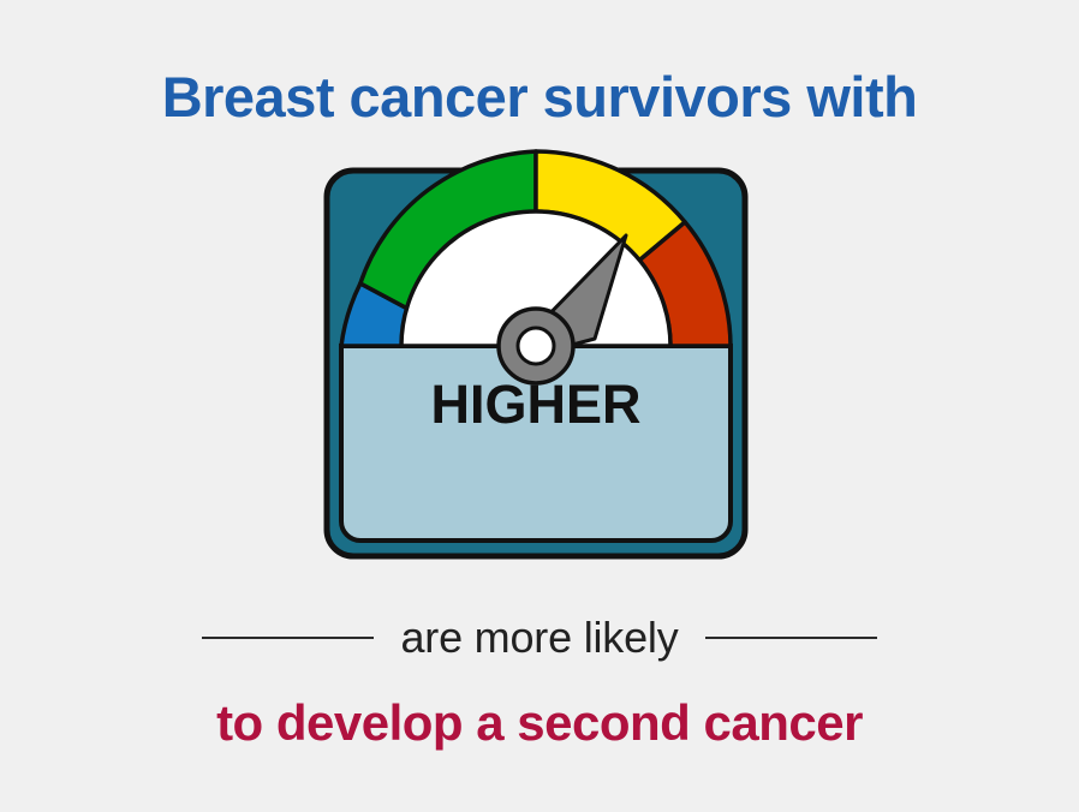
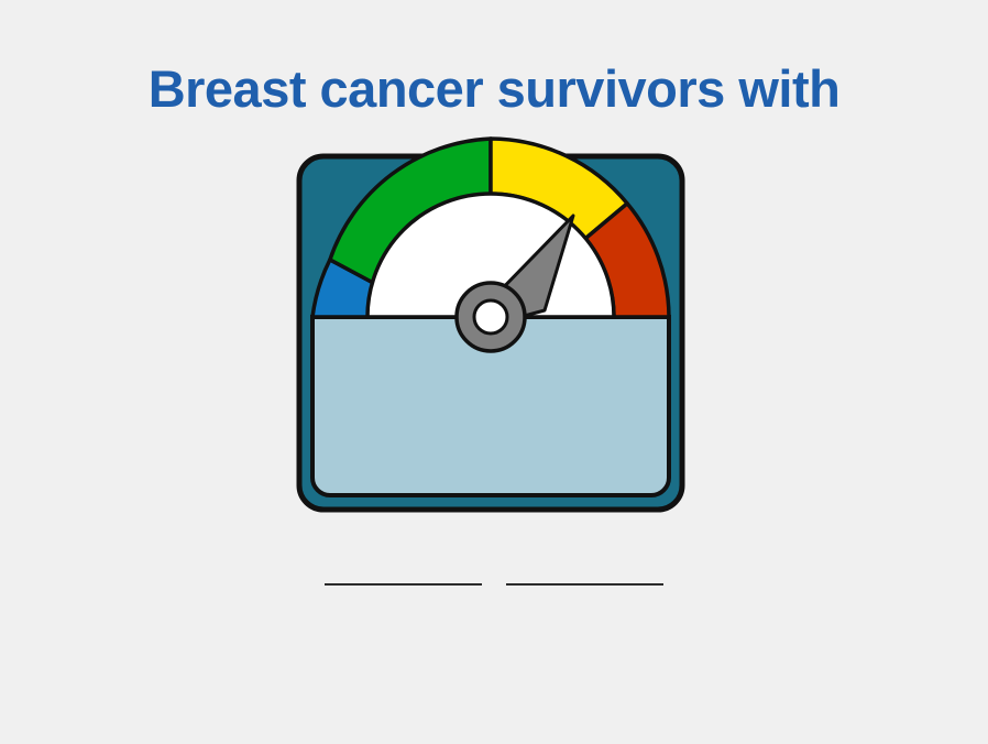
  Breast cancer survivors with
- HIGHER
- are more likely
- to develop a second cancer
